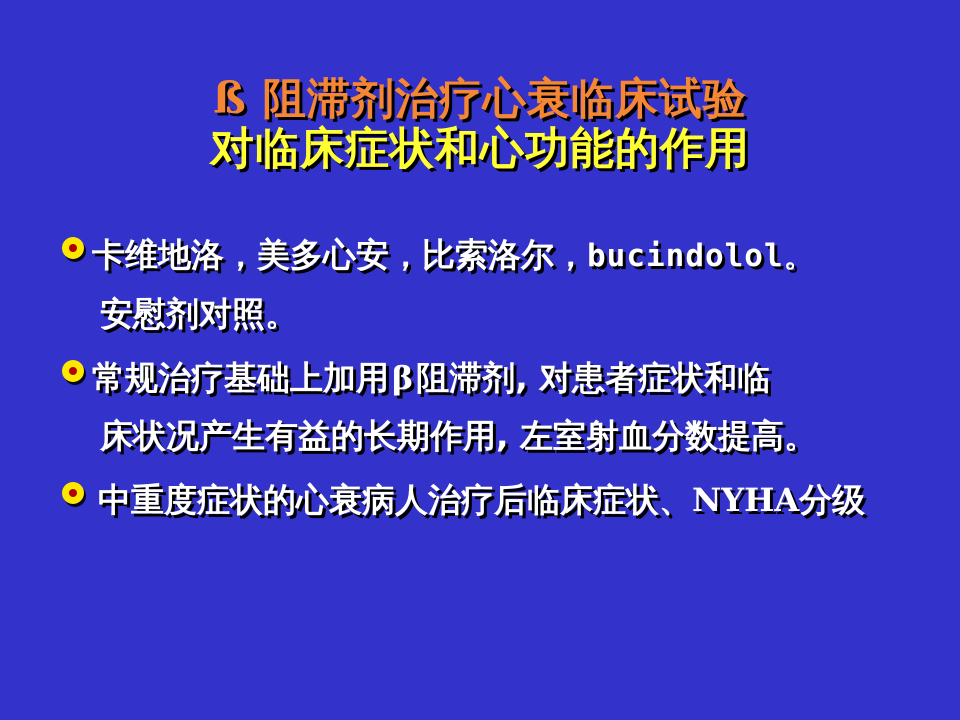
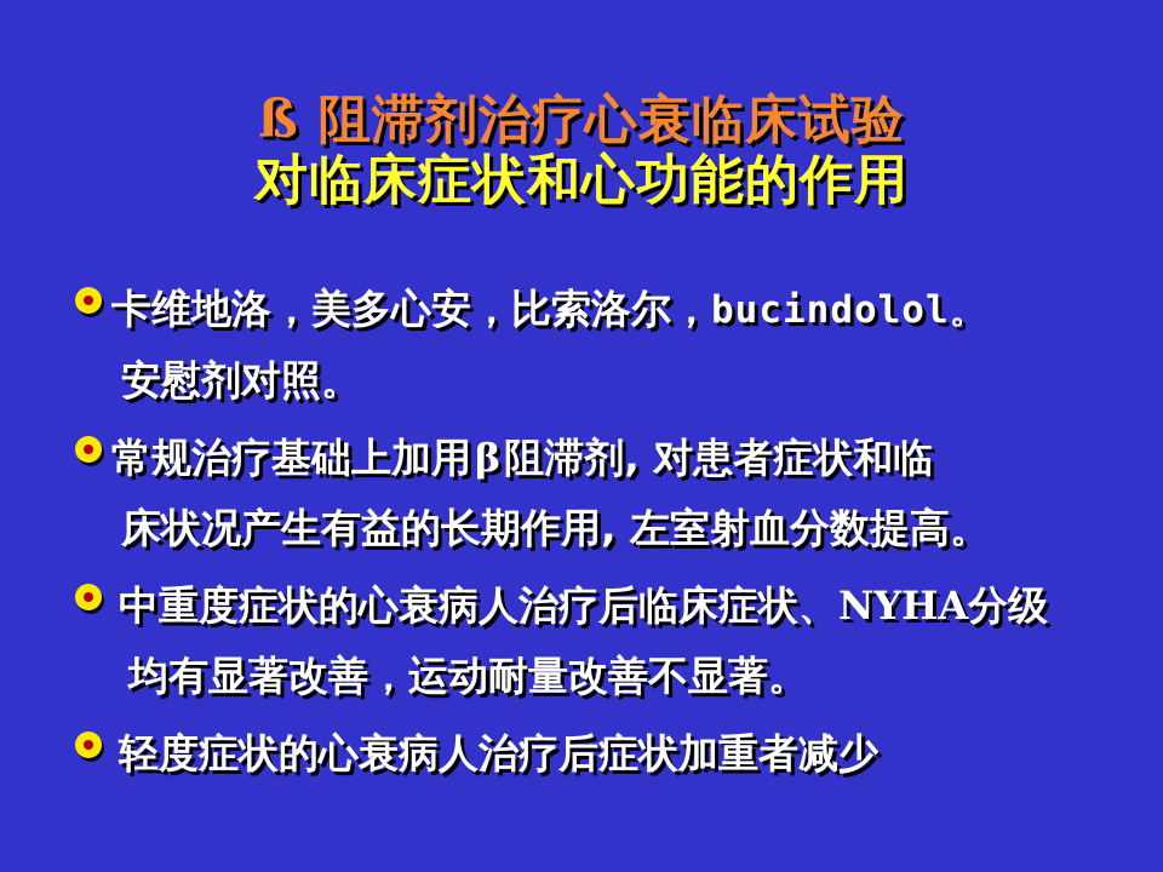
  ß 阻滞剂治疗心衰临床试验
  对临床症状和心功能的作用
  卡维地洛，美多心安，比索洛尔，bucindolol。
  安慰剂对照。
  常规治疗基础上加用β阻滞剂, 对患者症状和临
  床状况产生有益的长期作用, 左室射血分数提高。
  中重度症状的心衰病人治疗后临床症状、NYHA分级
+ 均有显著改善，运动耐量改善不显著。
+ 轻度症状的心衰病人治疗后症状加重者减少
